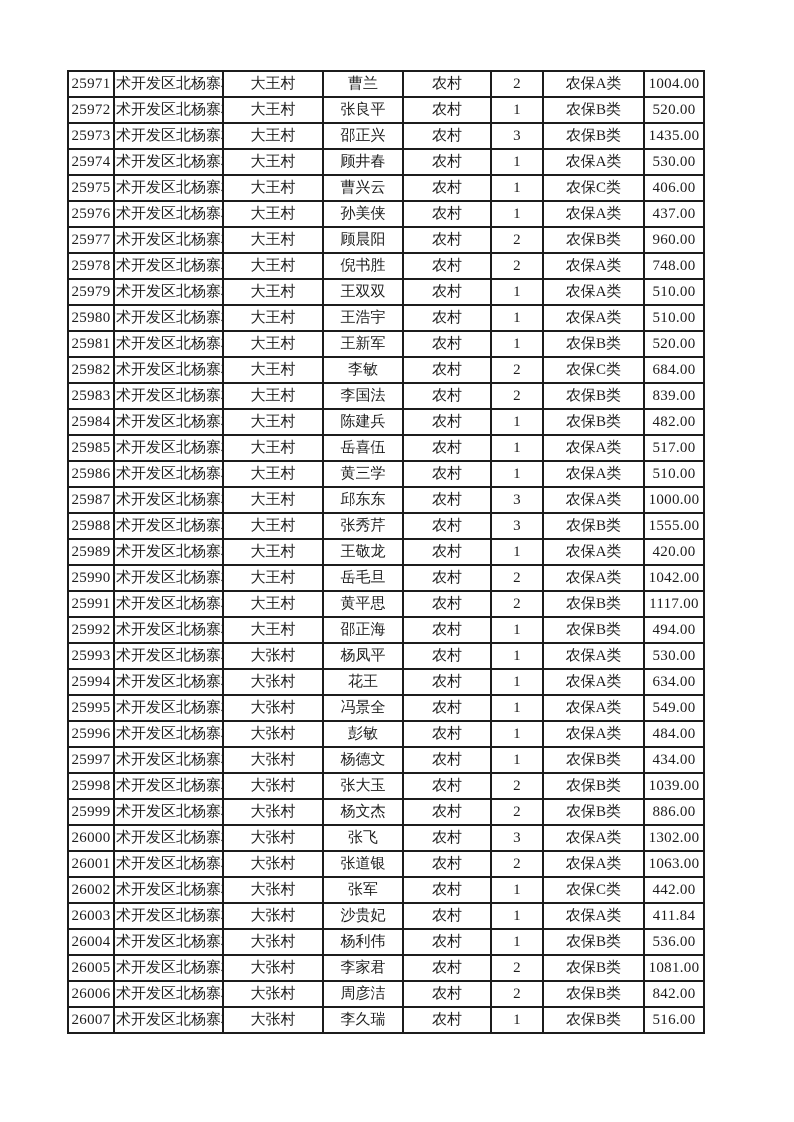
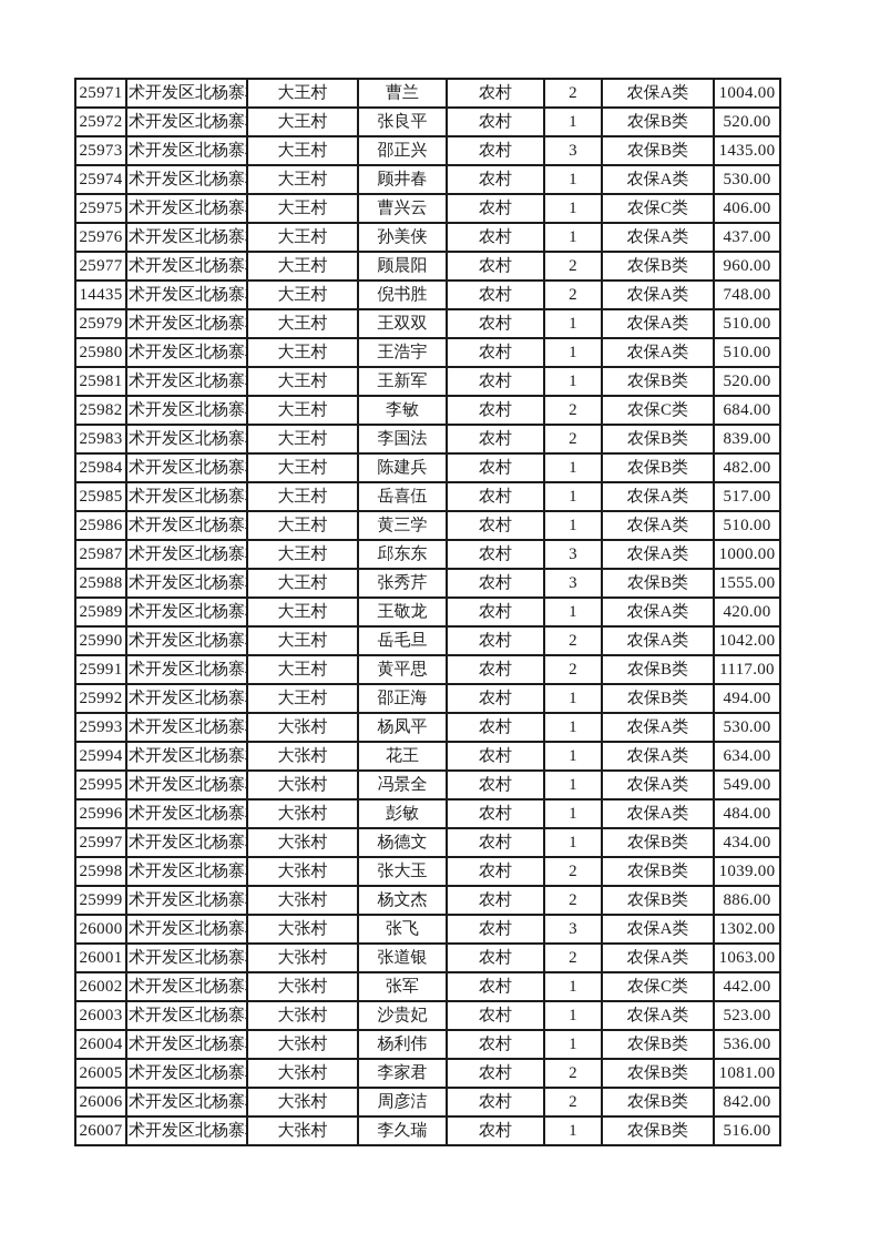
  25971	术开发区北杨寨	大王村	曹兰	农村	2	农保A类	1004.00
  25972	术开发区北杨寨	大王村	张良平	农村	1	农保B类	520.00
  25973	术开发区北杨寨	大王村	邵正兴	农村	3	农保B类	1435.00
  25974	术开发区北杨寨	大王村	顾井春	农村	1	农保A类	530.00
  25975	术开发区北杨寨	大王村	曹兴云	农村	1	农保C类	406.00
  25976	术开发区北杨寨	大王村	孙美侠	农村	1	农保A类	437.00
  25977	术开发区北杨寨	大王村	顾晨阳	农村	2	农保B类	960.00
- 25978	术开发区北杨寨	大王村	倪书胜	农村	2	农保A类	748.00
+ 14435	术开发区北杨寨	大王村	倪书胜	农村	2	农保A类	748.00
  25979	术开发区北杨寨	大王村	王双双	农村	1	农保A类	510.00
  25980	术开发区北杨寨	大王村	王浩宇	农村	1	农保A类	510.00
  25981	术开发区北杨寨	大王村	王新军	农村	1	农保B类	520.00
  25982	术开发区北杨寨	大王村	李敏	农村	2	农保C类	684.00
  25983	术开发区北杨寨	大王村	李国法	农村	2	农保B类	839.00
  25984	术开发区北杨寨	大王村	陈建兵	农村	1	农保B类	482.00
  25985	术开发区北杨寨	大王村	岳喜伍	农村	1	农保A类	517.00
  25986	术开发区北杨寨	大王村	黄三学	农村	1	农保A类	510.00
  25987	术开发区北杨寨	大王村	邱东东	农村	3	农保A类	1000.00
  25988	术开发区北杨寨	大王村	张秀芹	农村	3	农保B类	1555.00
  25989	术开发区北杨寨	大王村	王敬龙	农村	1	农保A类	420.00
  25990	术开发区北杨寨	大王村	岳毛旦	农村	2	农保A类	1042.00
  25991	术开发区北杨寨	大王村	黄平思	农村	2	农保B类	1117.00
  25992	术开发区北杨寨	大王村	邵正海	农村	1	农保B类	494.00
  25993	术开发区北杨寨	大张村	杨凤平	农村	1	农保A类	530.00
  25994	术开发区北杨寨	大张村	花王	农村	1	农保A类	634.00
  25995	术开发区北杨寨	大张村	冯景全	农村	1	农保A类	549.00
  25996	术开发区北杨寨	大张村	彭敏	农村	1	农保A类	484.00
  25997	术开发区北杨寨	大张村	杨德文	农村	1	农保B类	434.00
  25998	术开发区北杨寨	大张村	张大玉	农村	2	农保B类	1039.00
  25999	术开发区北杨寨	大张村	杨文杰	农村	2	农保B类	886.00
  26000	术开发区北杨寨	大张村	张飞	农村	3	农保A类	1302.00
  26001	术开发区北杨寨	大张村	张道银	农村	2	农保A类	1063.00
  26002	术开发区北杨寨	大张村	张军	农村	1	农保C类	442.00
- 26003	术开发区北杨寨	大张村	沙贵妃	农村	1	农保A类	411.84
+ 26003	术开发区北杨寨	大张村	沙贵妃	农村	1	农保A类	523.00
  26004	术开发区北杨寨	大张村	杨利伟	农村	1	农保B类	536.00
  26005	术开发区北杨寨	大张村	李家君	农村	2	农保B类	1081.00
  26006	术开发区北杨寨	大张村	周彦洁	农村	2	农保B类	842.00
  26007	术开发区北杨寨	大张村	李久瑞	农村	1	农保B类	516.00
